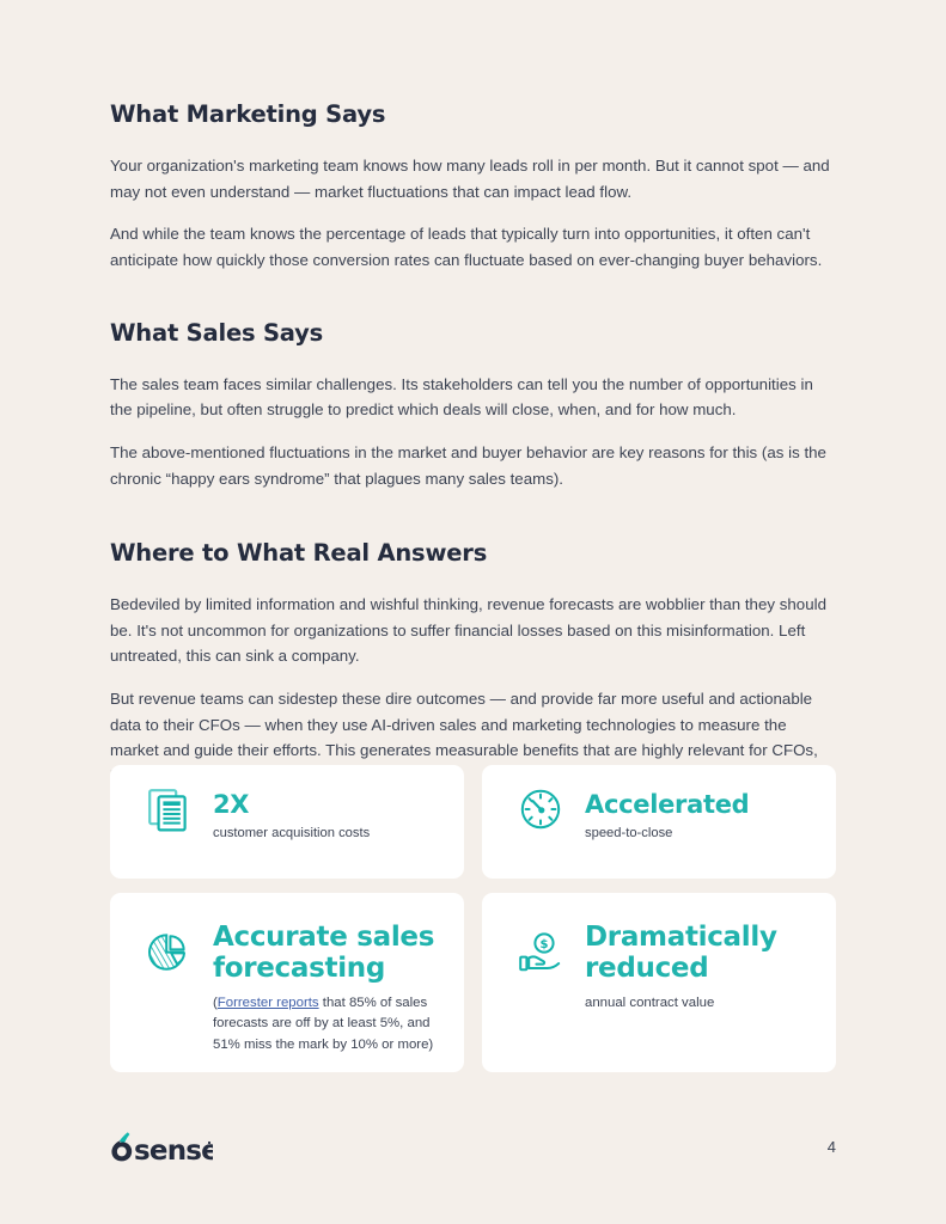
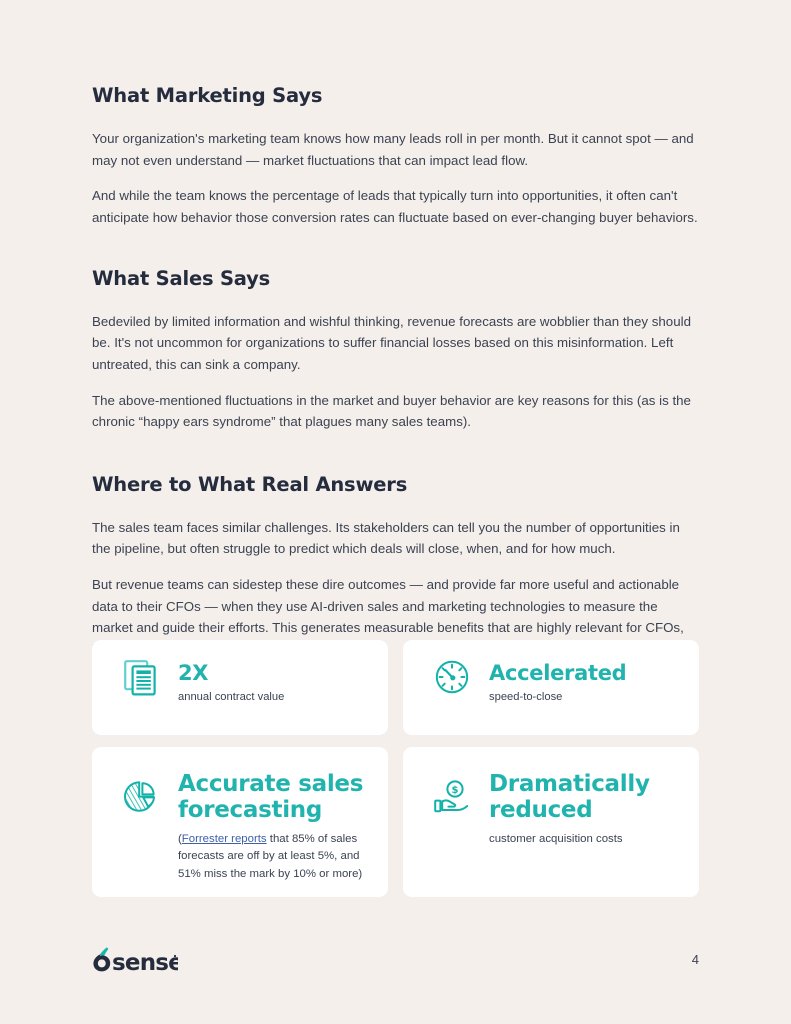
  What Marketing Says
  Your organization's marketing team knows how many leads roll in per month. But it cannot spot — and may not even understand — market fluctuations that can impact lead flow.
- And while the team knows the percentage of leads that typically turn into opportunities, it often can't anticipate how quickly those conversion rates can fluctuate based on ever-changing buyer behaviors.
+ And while the team knows the percentage of leads that typically turn into opportunities, it often can't anticipate how behavior those conversion rates can fluctuate based on ever-changing buyer behaviors.
  What Sales Says
- The sales team faces similar challenges. Its stakeholders can tell you the number of opportunities in the pipeline, but often struggle to predict which deals will close, when, and for how much.
+ Bedeviled by limited information and wishful thinking, revenue forecasts are wobblier than they should be. It's not uncommon for organizations to suffer financial losses based on this misinformation. Left untreated, this can sink a company.
  The above-mentioned fluctuations in the market and buyer behavior are key reasons for this (as is the chronic “happy ears syndrome” that plagues many sales teams).
  Where to What Real Answers
- Bedeviled by limited information and wishful thinking, revenue forecasts are wobblier than they should be. It's not uncommon for organizations to suffer financial losses based on this misinformation. Left untreated, this can sink a company.
+ The sales team faces similar challenges. Its stakeholders can tell you the number of opportunities in the pipeline, but often struggle to predict which deals will close, when, and for how much.
  But revenue teams can sidestep these dire outcomes — and provide far more useful and actionable data to their CFOs — when they use AI-driven sales and marketing technologies to measure the market and guide their efforts. This generates measurable benefits that are highly relevant for CFOs,
  2X
- customer acquisition costs
+ annual contract value
  Accelerated
  speed-to-close
  Accurate sales forecasting
  (Forrester reports that 85% of sales forecasts are off by at least 5%, and 51% miss the mark by 10% or more)
  $
  Dramatically reduced
- annual contract value
+ customer acquisition costs
  sense
  4
